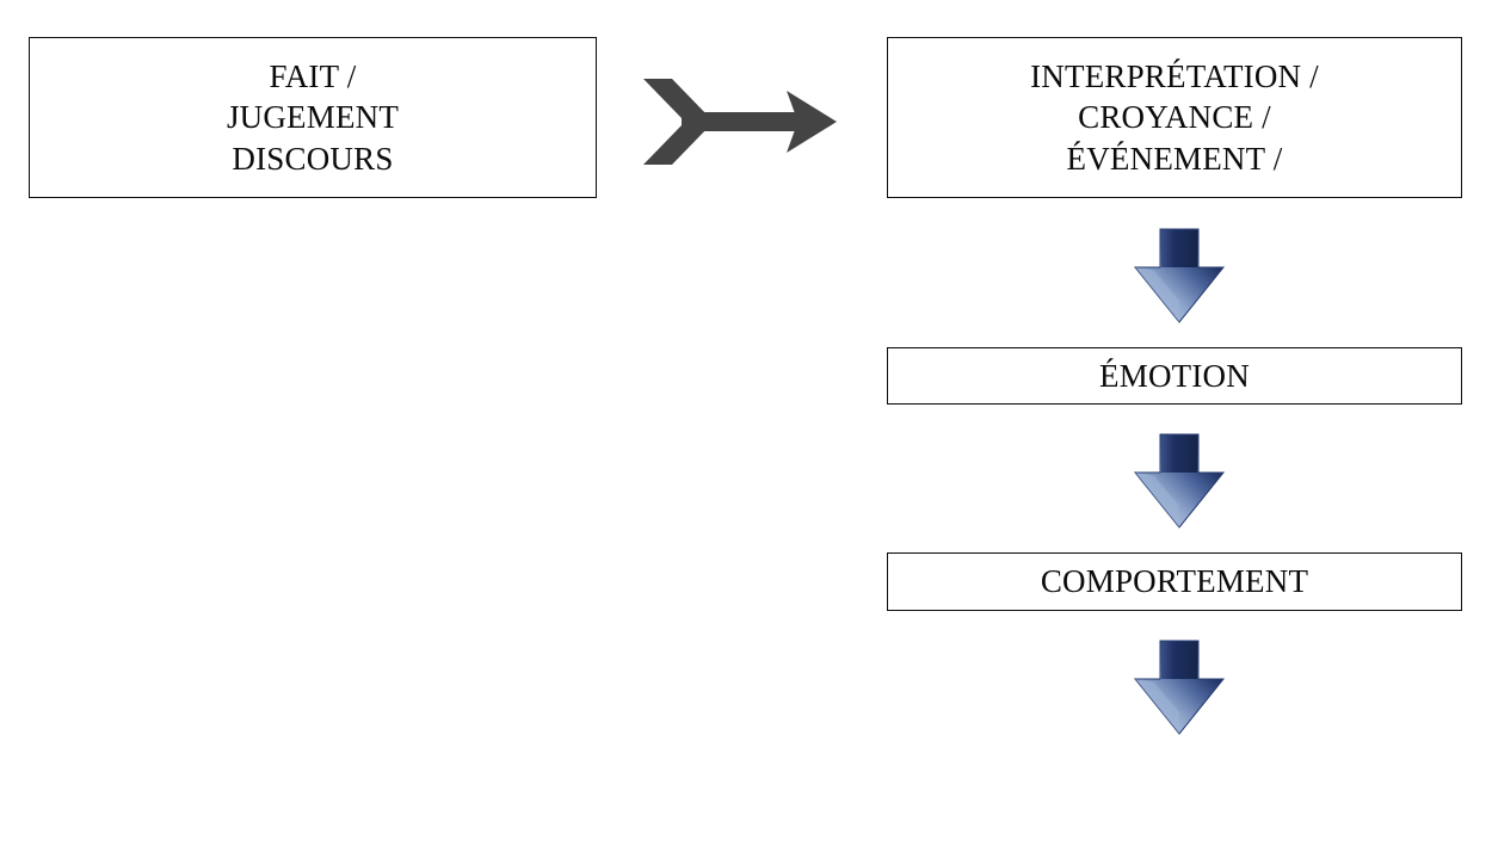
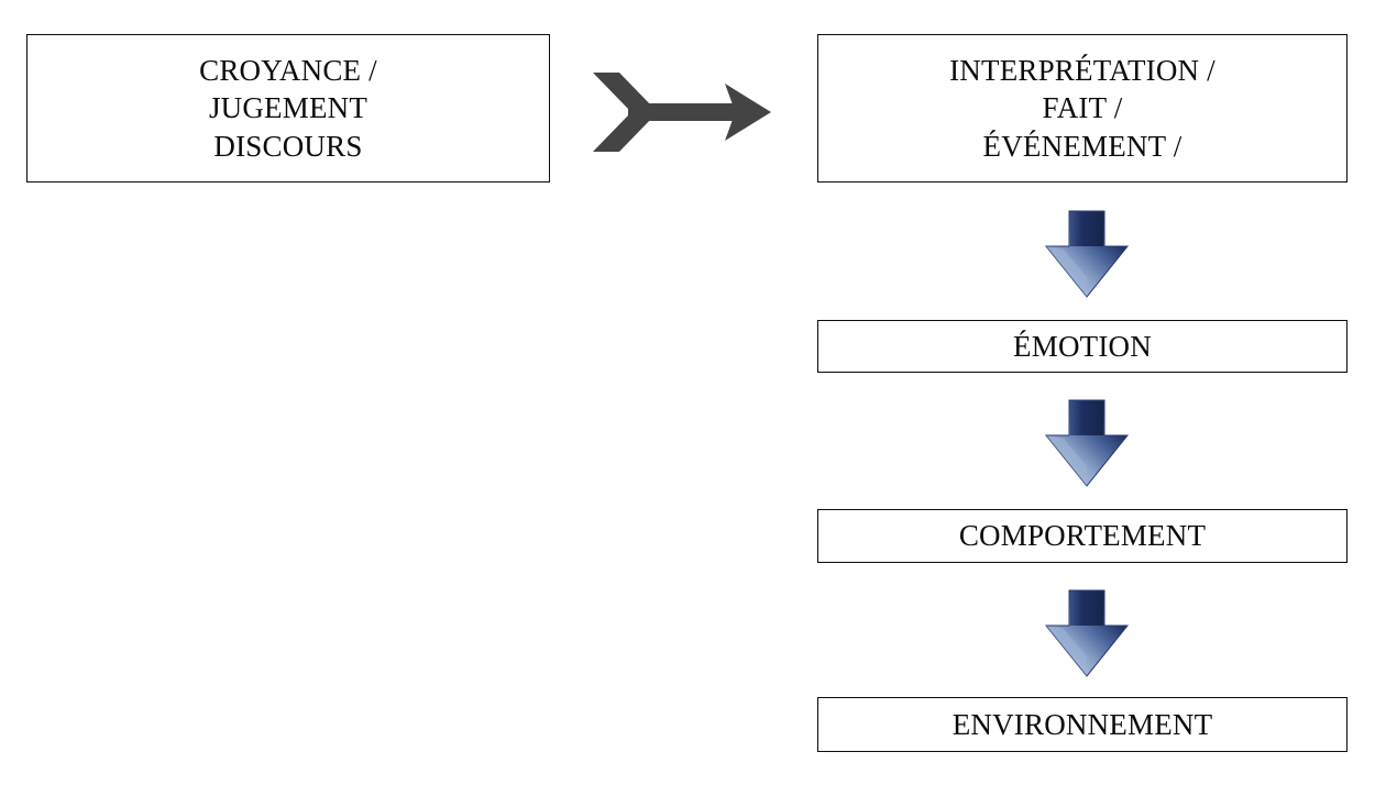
- FAIT /
+ CROYANCE /
  JUGEMENT
  DISCOURS
  INTERPRÉTATION /
- CROYANCE /
+ FAIT /
  ÉVÉNEMENT /
  ÉMOTION
  COMPORTEMENT
+ ENVIRONNEMENT
